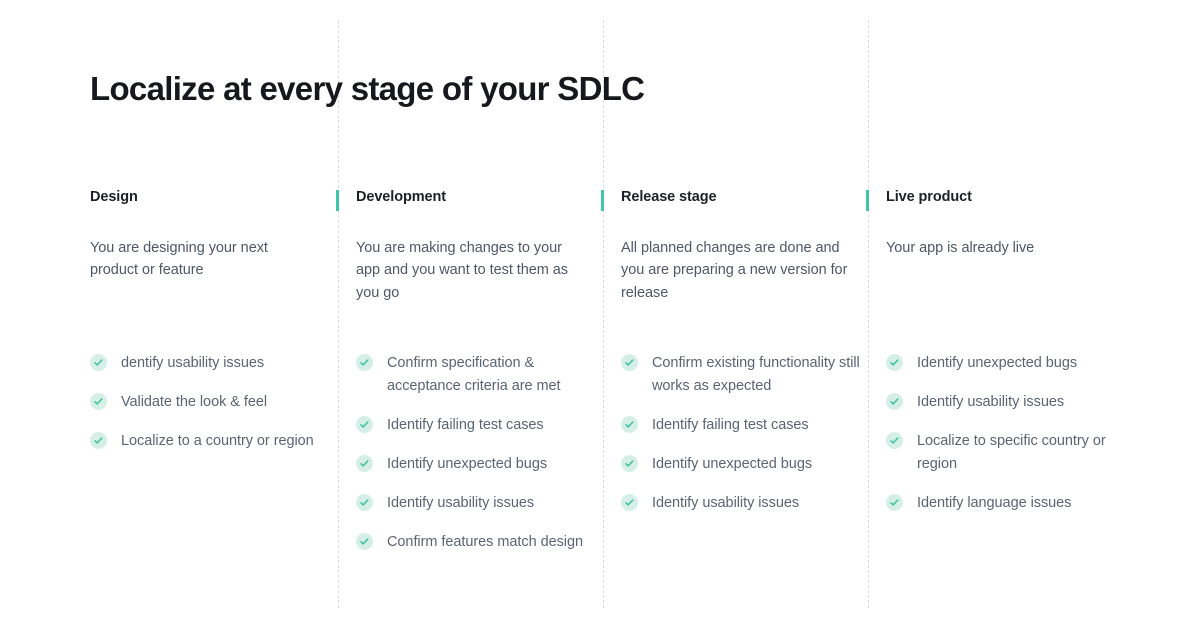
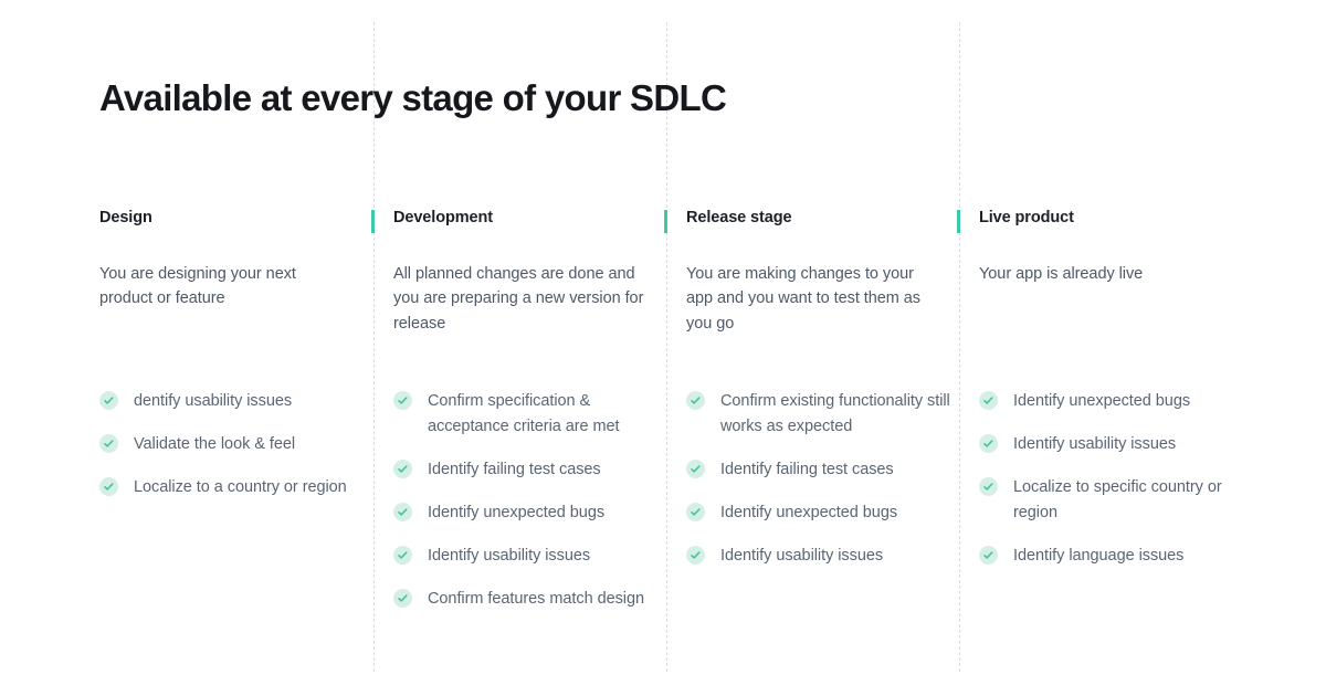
- Localize at every stage of your SDLC
+ Available at every stage of your SDLC
  Design
  You are designing your next product or feature
  dentify usability issues
  Validate the look & feel
  Localize to a country or region
  Development
- You are making changes to your app and you want to test them as you go
+ All planned changes are done and you are preparing a new version for release
  Confirm specification & acceptance criteria are met
  Identify failing test cases
  Identify unexpected bugs
  Identify usability issues
  Confirm features match design
  Release stage
- All planned changes are done and you are preparing a new version for release
+ You are making changes to your app and you want to test them as you go
  Confirm existing functionality still works as expected
  Identify failing test cases
  Identify unexpected bugs
  Identify usability issues
  Live product
  Your app is already live
  Identify unexpected bugs
  Identify usability issues
  Localize to specific country or region
  Identify language issues
